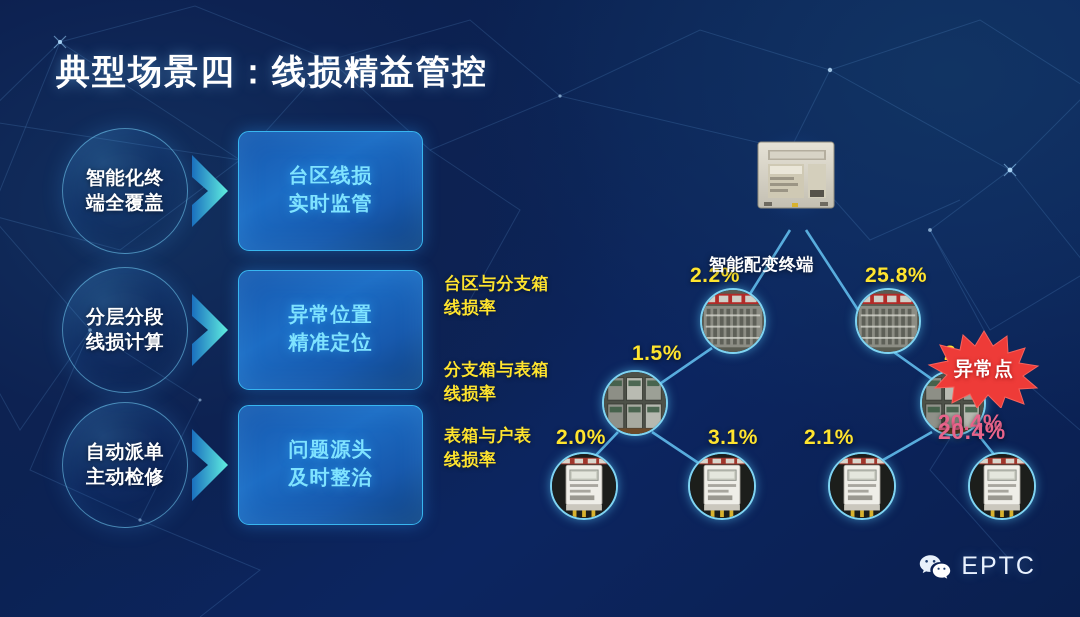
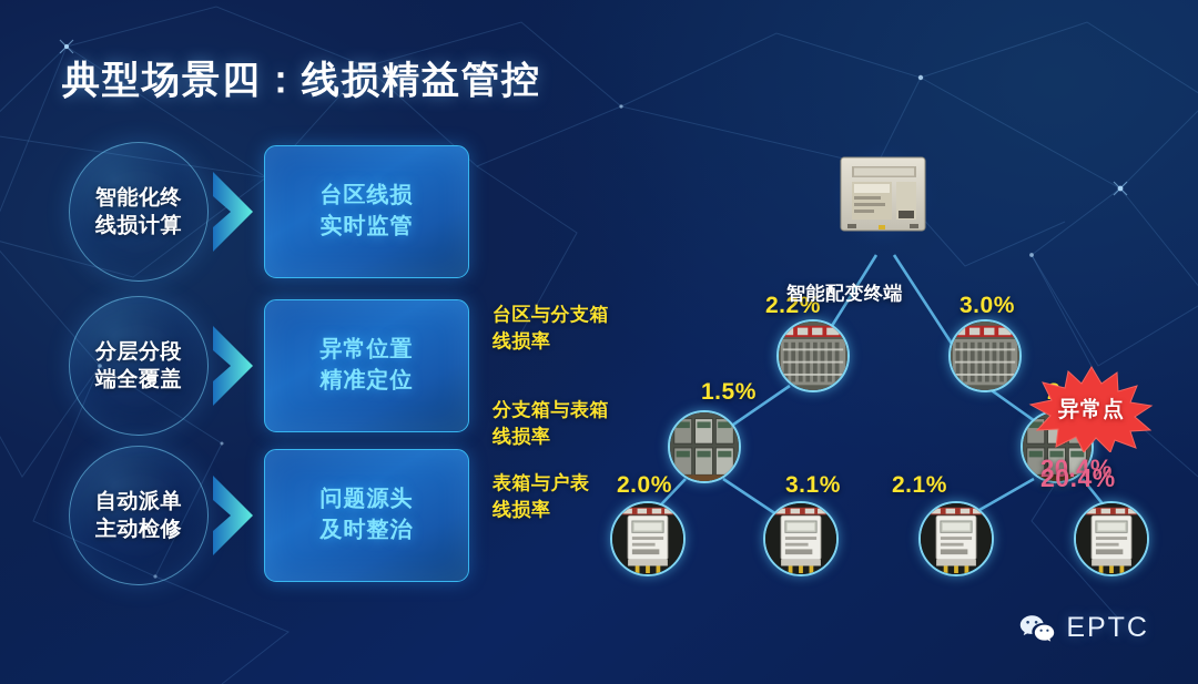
  典型场景四：线损精益管控
  智能化终
- 端全覆盖
+ 线损计算
  台区线损
  实时监管
  分层分段
- 线损计算
+ 端全覆盖
  异常位置
  精准定位
  自动派单
  主动检修
  问题源头
  及时整治
  台区与分支箱
  线损率
  分支箱与表箱
  线损率
  表箱与户表
  线损率
  2.2%
- 25.8%
+ 3.0%
  1.5%
  2.0%
  3.1%
  2.1%
  20.4%
  智能配变终端
  异常点
  20.4%
  EPTC
